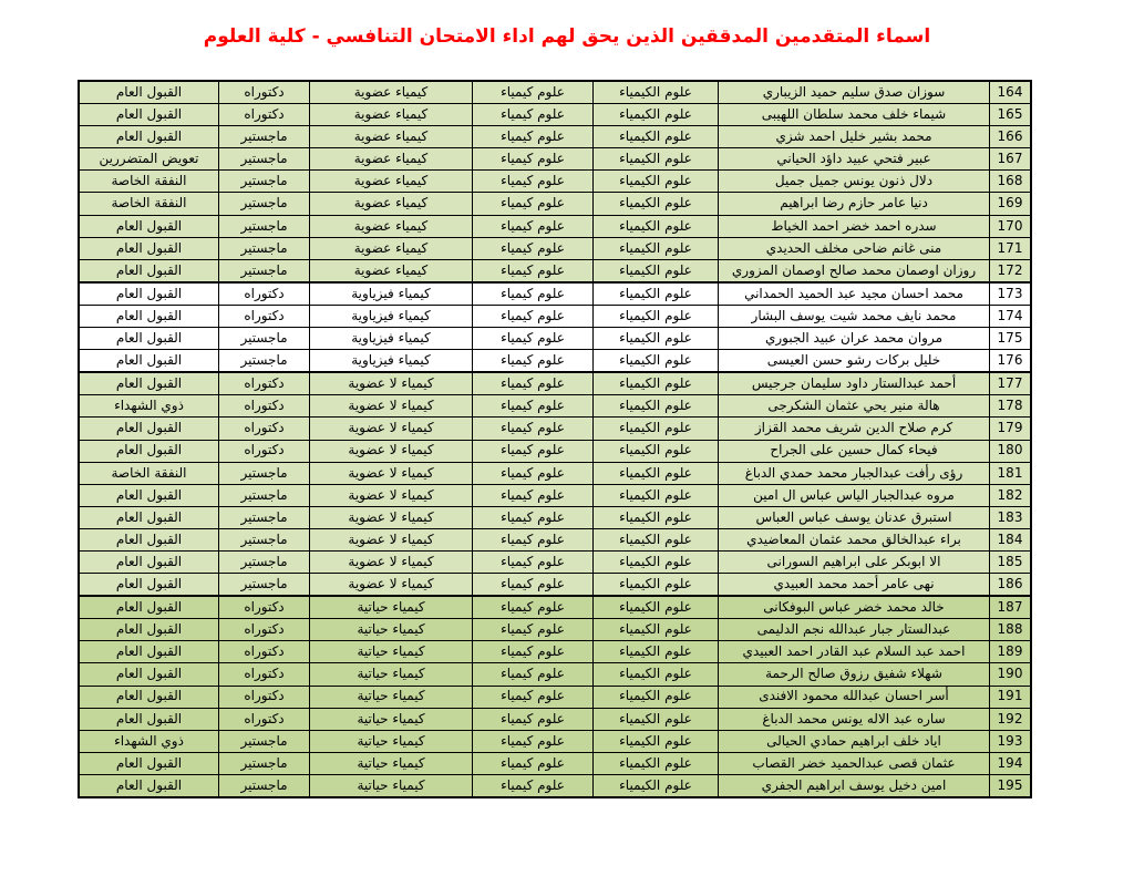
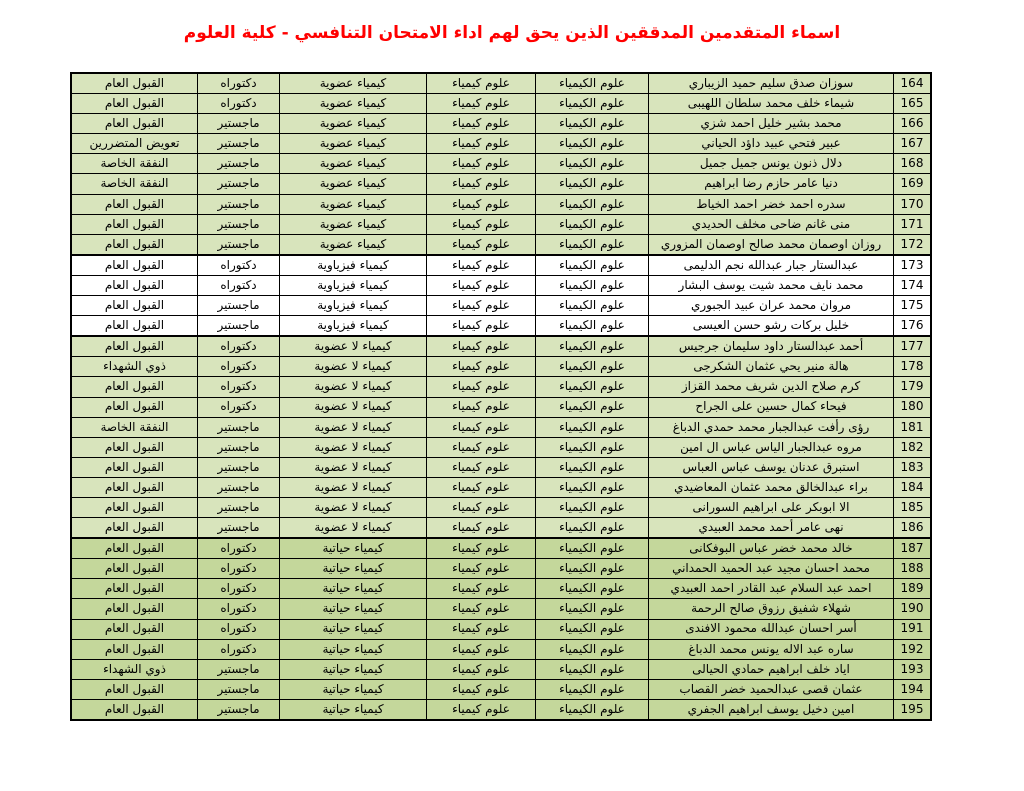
  اسماء المتقدمين المدققين الذين يحق لهم اداء الامتحان التنافسي - كلية العلوم
  164	سوزان صدق سليم حميد الزيباري	علوم الكيمياء	علوم كيمياء	كيمياء عضوية	دكتوراه	القبول العام
  165	شيماء خلف محمد سلطان اللهيبى	علوم الكيمياء	علوم كيمياء	كيمياء عضوية	دكتوراه	القبول العام
  166	محمد بشير خليل احمد شزي	علوم الكيمياء	علوم كيمياء	كيمياء عضوية	ماجستير	القبول العام
  167	عبير فتحي عبيد داؤد الحياني	علوم الكيمياء	علوم كيمياء	كيمياء عضوية	ماجستير	تعويض المتضررين
  168	دلال ذنون يونس جميل جميل	علوم الكيمياء	علوم كيمياء	كيمياء عضوية	ماجستير	النفقة الخاصة
  169	دنيا عامر حازم رضا ابراهيم	علوم الكيمياء	علوم كيمياء	كيمياء عضوية	ماجستير	النفقة الخاصة
  170	سدره احمد خضر احمد الخياط	علوم الكيمياء	علوم كيمياء	كيمياء عضوية	ماجستير	القبول العام
  171	منى غانم ضاحى مخلف الحديدي	علوم الكيمياء	علوم كيمياء	كيمياء عضوية	ماجستير	القبول العام
  172	روزان اوصمان محمد صالح اوصمان المزوري	علوم الكيمياء	علوم كيمياء	كيمياء عضوية	ماجستير	القبول العام
- 173	محمد احسان مجيد عبد الحميد الحمداني	علوم الكيمياء	علوم كيمياء	كيمياء فيزياوية	دكتوراه	القبول العام
+ 173	عبدالستار جبار عبدالله نجم الدليمى	علوم الكيمياء	علوم كيمياء	كيمياء فيزياوية	دكتوراه	القبول العام
  174	محمد نايف محمد شيت يوسف البشار	علوم الكيمياء	علوم كيمياء	كيمياء فيزياوية	دكتوراه	القبول العام
  175	مروان محمد عران عبيد الجبوري	علوم الكيمياء	علوم كيمياء	كيمياء فيزياوية	ماجستير	القبول العام
  176	خليل بركات رشو حسن العيسى	علوم الكيمياء	علوم كيمياء	كيمياء فيزياوية	ماجستير	القبول العام
  177	أحمد عبدالستار داود سليمان جرجيس	علوم الكيمياء	علوم كيمياء	كيمياء لا عضوية	دكتوراه	القبول العام
  178	هالة منير يحي عثمان الشكرجى	علوم الكيمياء	علوم كيمياء	كيمياء لا عضوية	دكتوراه	ذوي الشهداء
  179	كرم صلاح الدين شريف محمد القزاز	علوم الكيمياء	علوم كيمياء	كيمياء لا عضوية	دكتوراه	القبول العام
  180	فيحاء كمال حسين على الجراح	علوم الكيمياء	علوم كيمياء	كيمياء لا عضوية	دكتوراه	القبول العام
  181	رؤى رأفت عبدالجبار محمد حمدي الدباغ	علوم الكيمياء	علوم كيمياء	كيمياء لا عضوية	ماجستير	النفقة الخاصة
  182	مروه عبدالجبار الياس عباس ال امين	علوم الكيمياء	علوم كيمياء	كيمياء لا عضوية	ماجستير	القبول العام
  183	استبرق عدنان يوسف عباس العباس	علوم الكيمياء	علوم كيمياء	كيمياء لا عضوية	ماجستير	القبول العام
  184	براء عبدالخالق محمد عثمان المعاضيدي	علوم الكيمياء	علوم كيمياء	كيمياء لا عضوية	ماجستير	القبول العام
  185	الا ابوبكر على ابراهيم السورانى	علوم الكيمياء	علوم كيمياء	كيمياء لا عضوية	ماجستير	القبول العام
  186	نهى عامر أحمد محمد العبيدي	علوم الكيمياء	علوم كيمياء	كيمياء لا عضوية	ماجستير	القبول العام
  187	خالد محمد خضر عباس البوفكانى	علوم الكيمياء	علوم كيمياء	كيمياء حياتية	دكتوراه	القبول العام
- 188	عبدالستار جبار عبدالله نجم الدليمى	علوم الكيمياء	علوم كيمياء	كيمياء حياتية	دكتوراه	القبول العام
+ 188	محمد احسان مجيد عبد الحميد الحمداني	علوم الكيمياء	علوم كيمياء	كيمياء حياتية	دكتوراه	القبول العام
  189	احمد عبد السلام عبد القادر احمد العبيدي	علوم الكيمياء	علوم كيمياء	كيمياء حياتية	دكتوراه	القبول العام
  190	شهلاء شفيق رزوق صالح الرحمة	علوم الكيمياء	علوم كيمياء	كيمياء حياتية	دكتوراه	القبول العام
  191	أسر احسان عبدالله محمود الافندى	علوم الكيمياء	علوم كيمياء	كيمياء حياتية	دكتوراه	القبول العام
  192	ساره عبد الاله يونس محمد الدباغ	علوم الكيمياء	علوم كيمياء	كيمياء حياتية	دكتوراه	القبول العام
  193	اياد خلف ابراهيم حمادي الحيالى	علوم الكيمياء	علوم كيمياء	كيمياء حياتية	ماجستير	ذوي الشهداء
  194	عثمان قصى عبدالحميد خضر القصاب	علوم الكيمياء	علوم كيمياء	كيمياء حياتية	ماجستير	القبول العام
  195	امين دخيل يوسف ابراهيم الجفري	علوم الكيمياء	علوم كيمياء	كيمياء حياتية	ماجستير	القبول العام
